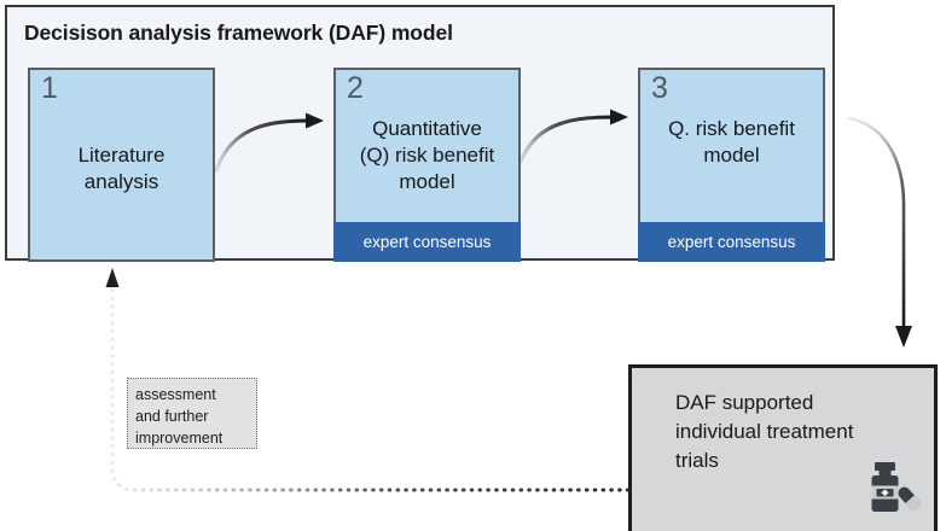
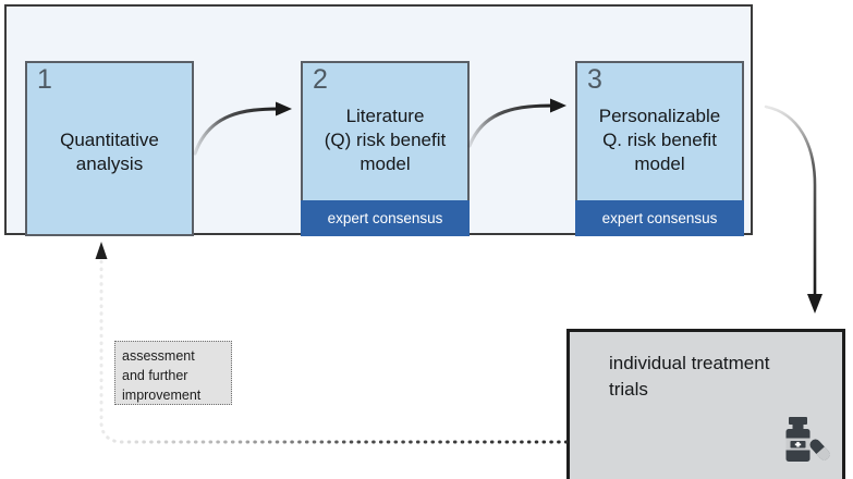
- Decisison analysis framework (DAF) model
  1
- Literature
+ Quantitative
  analysis
  2
- Quantitative
+ Literature
  (Q) risk benefit
  model
  expert consensus
  3
+ Personalizable
  Q. risk benefit
  model
  expert consensus
  assessment
  and further
  improvement
- DAF supported
  individual treatment
  trials
